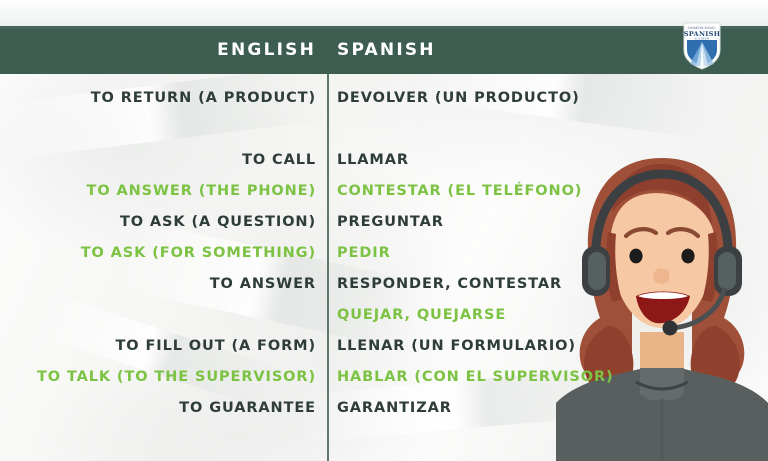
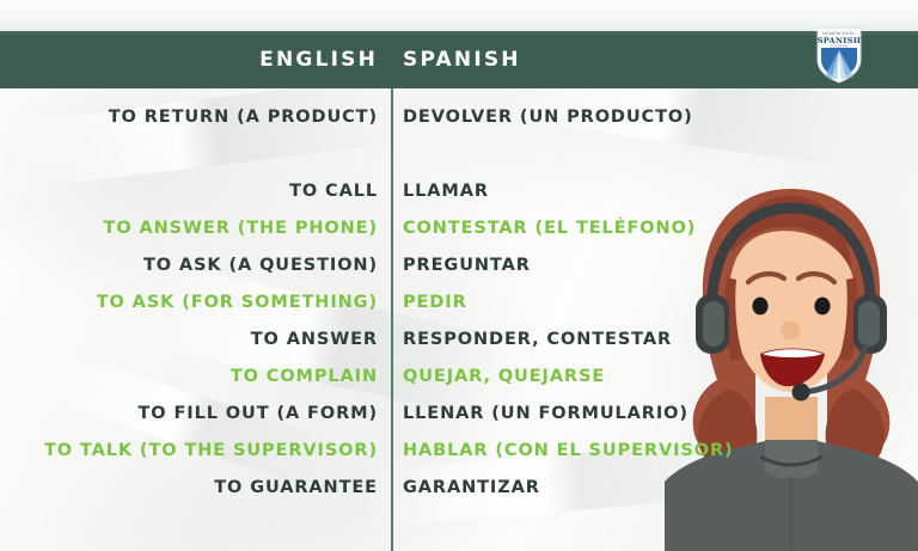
  ENGLISH
  SPANISH
  SPANISH
  TO RETURN (A PRODUCT)
  DEVOLVER (UN PRODUCTO)
  TO CALL
  LLAMAR
  TO ANSWER (THE PHONE)
  CONTESTAR (EL TELÉFONO)
  TO ASK (A QUESTION)
  PREGUNTAR
  TO ASK (FOR SOMETHING)
  PEDIR
  TO ANSWER
  RESPONDER, CONTESTAR
+ TO COMPLAIN
  QUEJAR, QUEJARSE
  TO FILL OUT (A FORM)
  LLENAR (UN FORMULARIO)
  TO TALK (TO THE SUPERVISOR)
  HABLAR (CON EL SUPERVISOR)
  TO GUARANTEE
  GARANTIZAR
